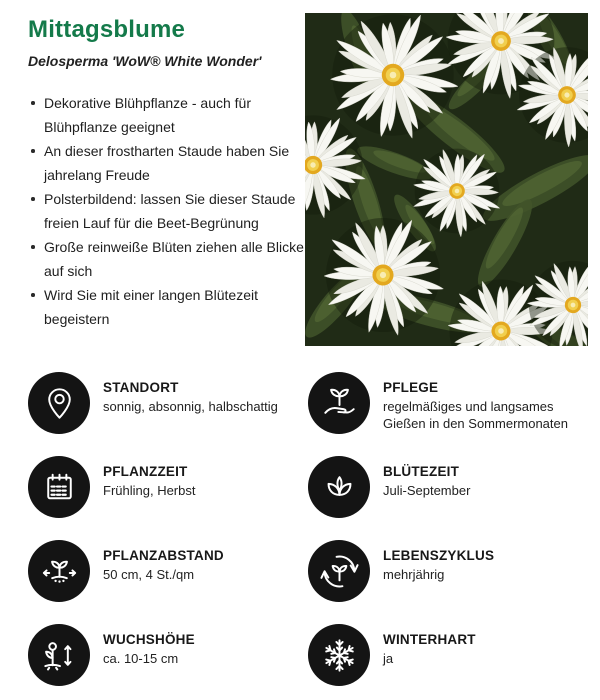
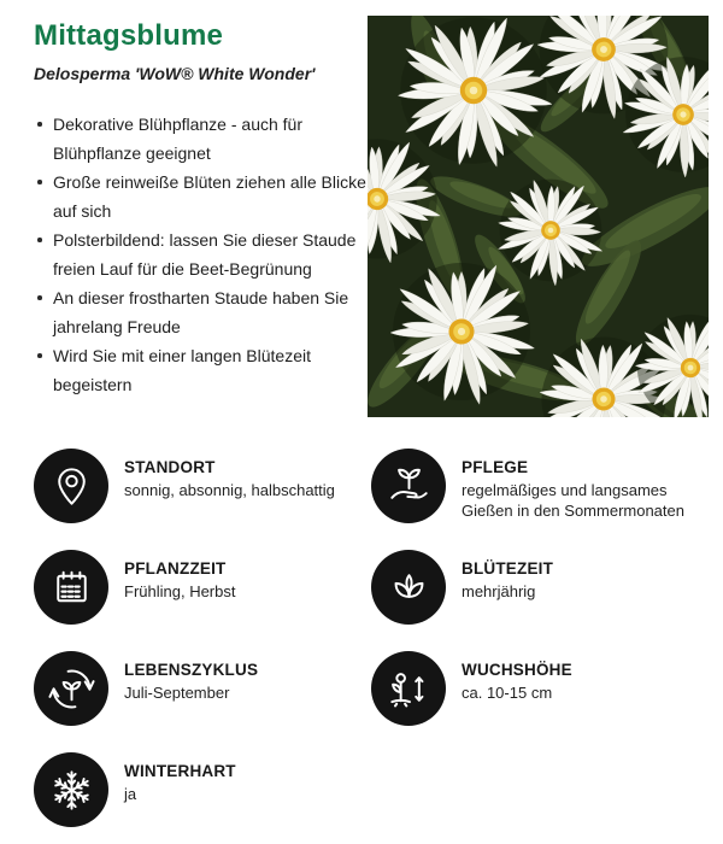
  Mittagsblume
  Delosperma 'WoW® White Wonder'
  Dekorative Blühpflanze - auch für Blühpflanze geeignet
- An dieser frostharten Staude haben Sie jahrelang Freude
+ Große reinweiße Blüten ziehen alle Blicke auf sich
  Polsterbildend: lassen Sie dieser Staude freien Lauf für die Beet-Begrünung
- Große reinweiße Blüten ziehen alle Blicke auf sich
+ An dieser frostharten Staude haben Sie jahrelang Freude
  Wird Sie mit einer langen Blütezeit begeistern
  STANDORT
  sonnig, absonnig, halbschattig
  PFLEGE
  regelmäßiges und langsames Gießen in den Sommermonaten
  PFLANZZEIT
  Frühling, Herbst
  BLÜTEZEIT
- Juli-September
+ mehrjährig
- PFLANZABSTAND
- 50 cm, 4 St./qm
  LEBENSZYKLUS
- mehrjährig
+ Juli-September
  WUCHSHÖHE
  ca. 10-15 cm
  WINTERHART
  ja
